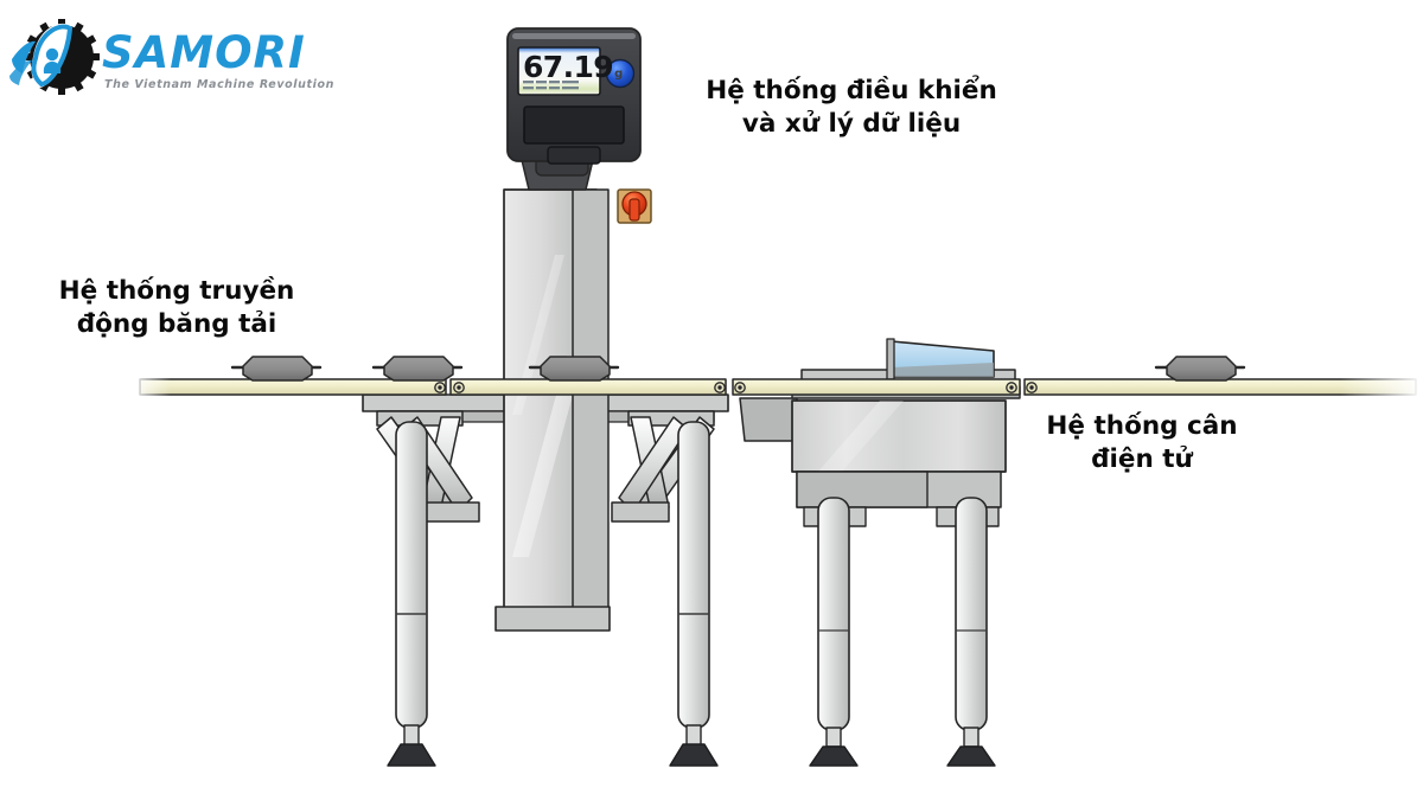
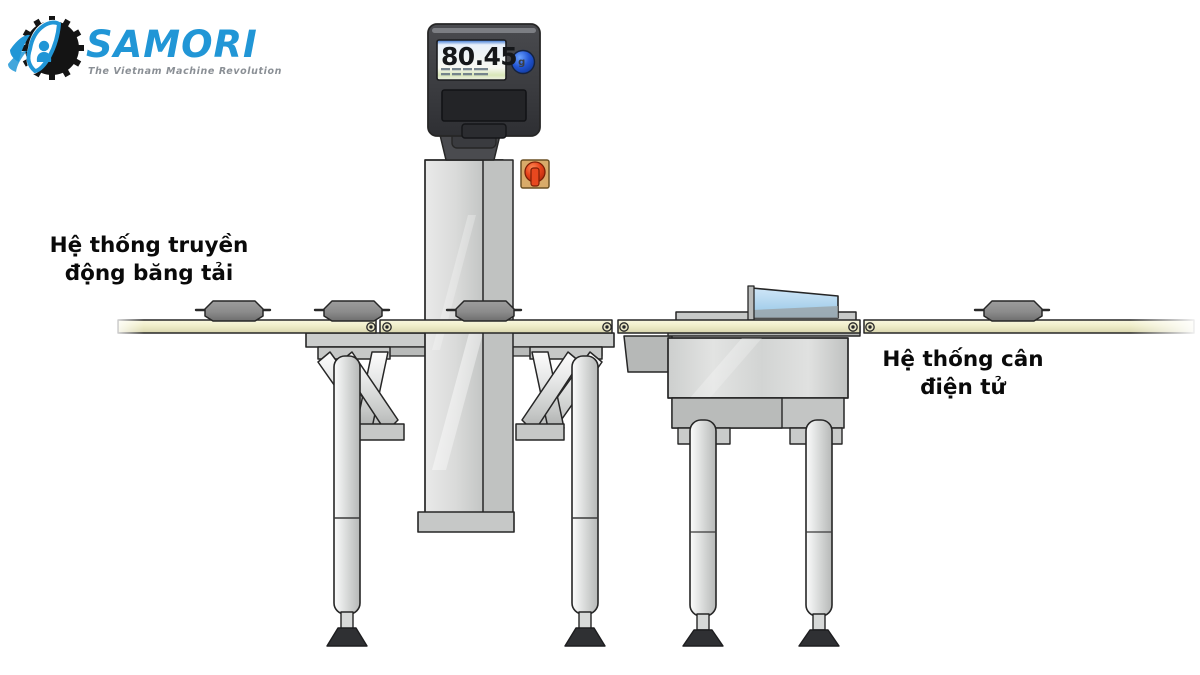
- 67.19
+ 80.45
  g
  SAMORI
  The Vietnam Machine Revolution
- Hệ thống điều khiển
- và xử lý dữ liệu
  Hệ thống truyền
  động băng tải
  Hệ thống cân
  điện tử
